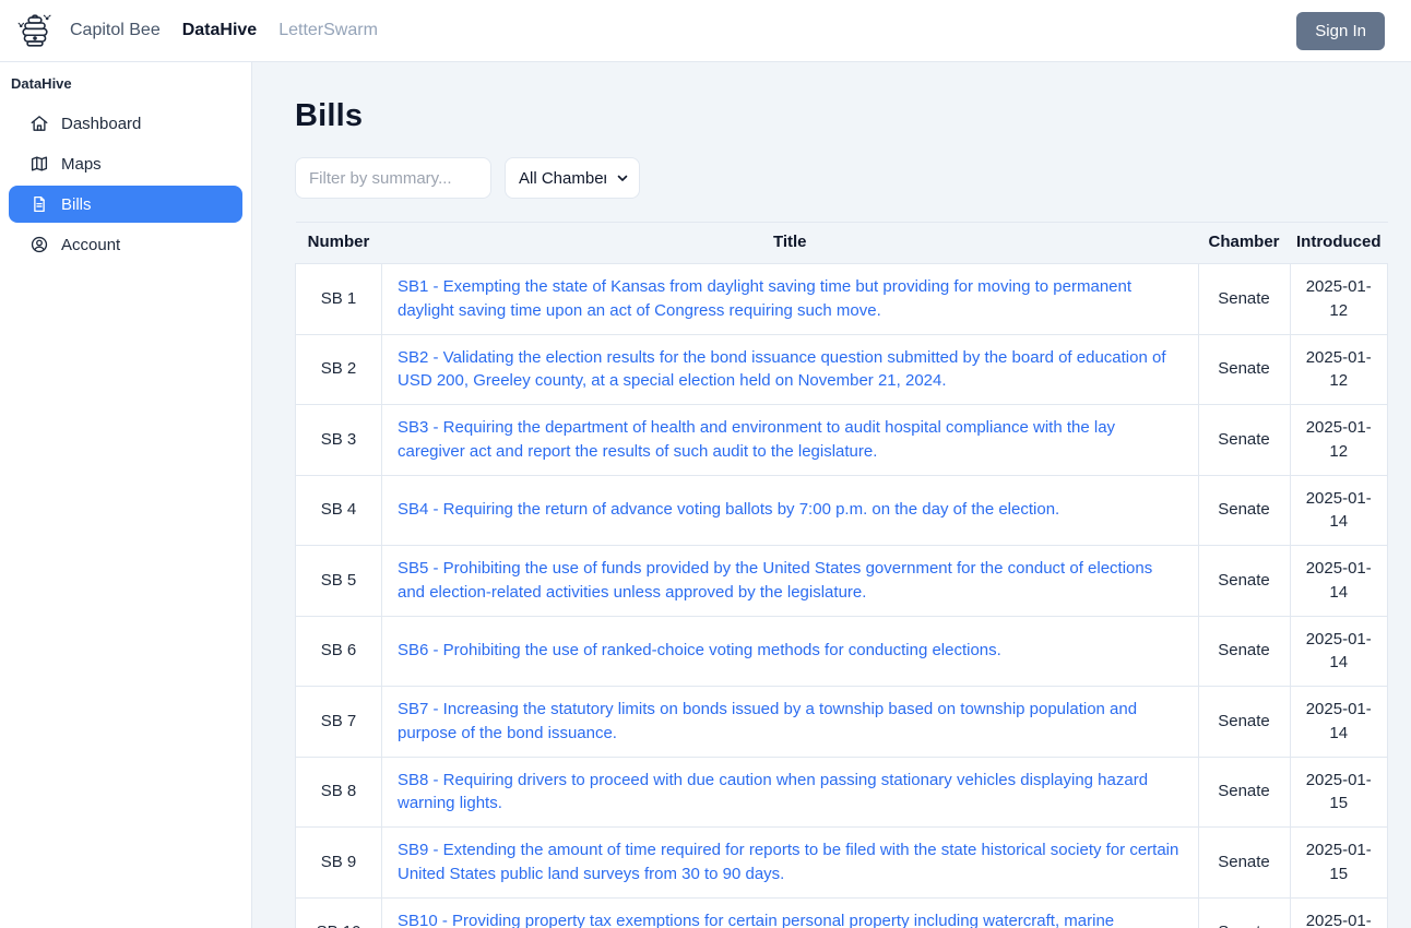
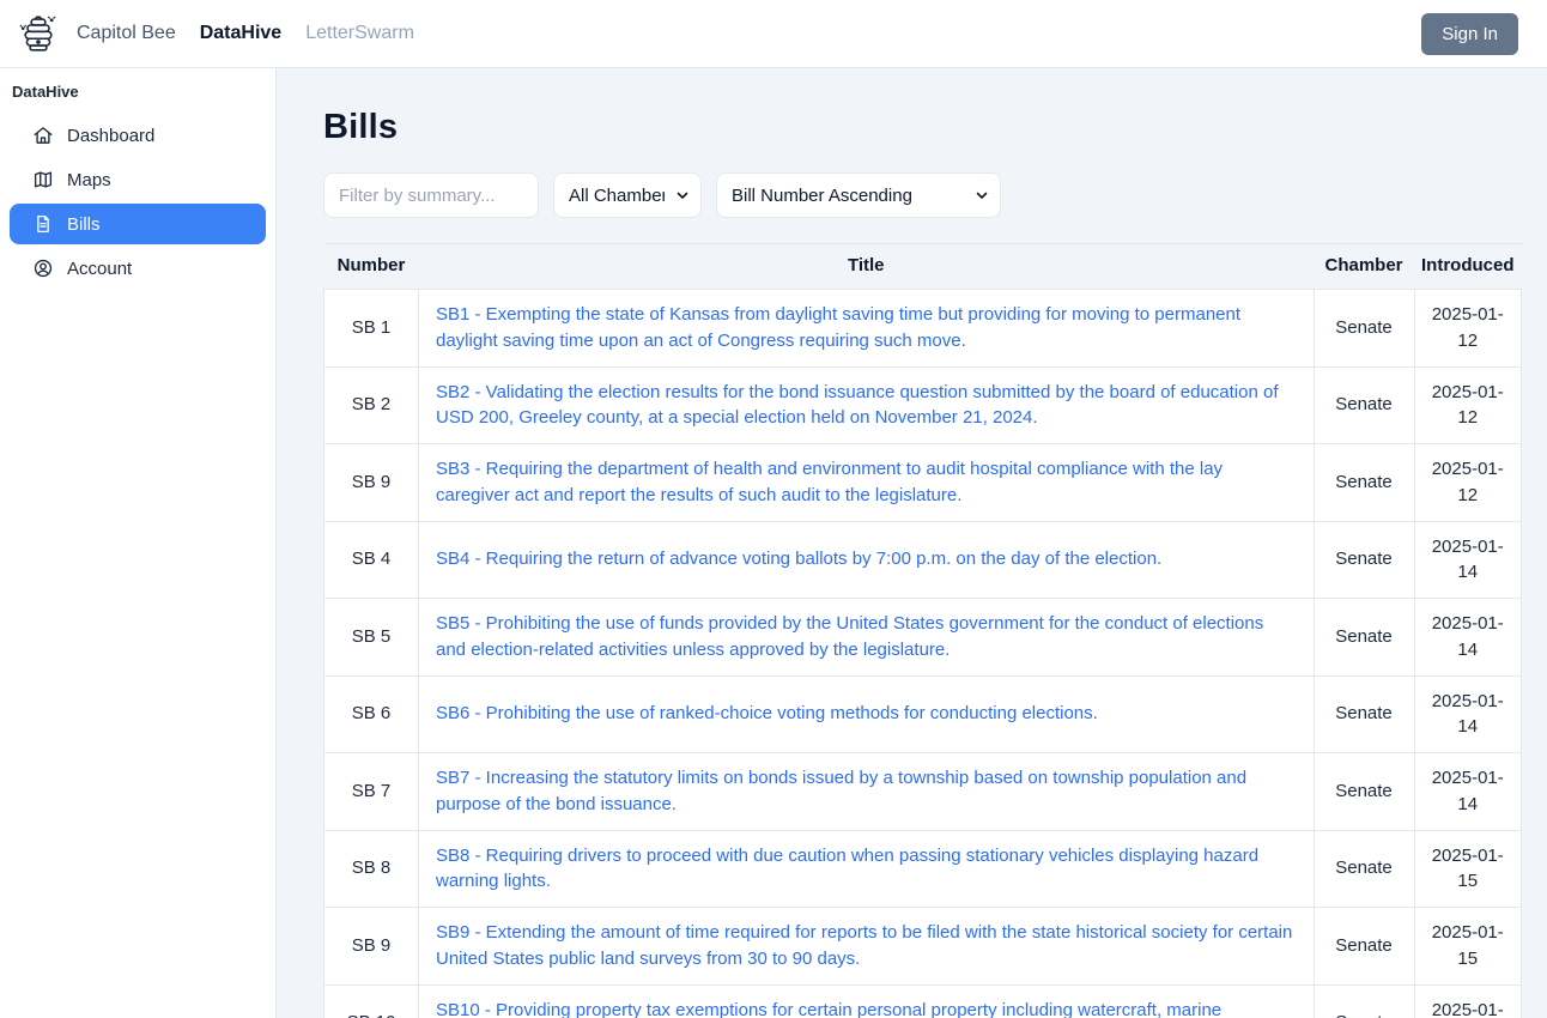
  Capitol Bee
  DataHive
  LetterSwarm
  Sign In
  DataHive
  Dashboard
  Maps
  Bills
  Account
  Bills
  Filter by summary...
  All Chambe
+ Bill Number Ascending
  Number	Title	Chamber	Introduced
  SB 1	SB1 - Exempting the state of Kansas from daylight saving time but providing for moving to permanent daylight saving time upon an act of Congress requiring such move.	Senate	2025-01-12
  SB 2	SB2 - Validating the election results for the bond issuance question submitted by the board of education of USD 200, Greeley county, at a special election held on November 21, 2024.	Senate	2025-01-12
- SB 3	SB3 - Requiring the department of health and environment to audit hospital compliance with the lay caregiver act and report the results of such audit to the legislature.	Senate	2025-01-12
+ SB 9	SB3 - Requiring the department of health and environment to audit hospital compliance with the lay caregiver act and report the results of such audit to the legislature.	Senate	2025-01-12
  SB 4	SB4 - Requiring the return of advance voting ballots by 7:00 p.m. on the day of the election.	Senate	2025-01-14
  SB 5	SB5 - Prohibiting the use of funds provided by the United States government for the conduct of elections and election-related activities unless approved by the legislature.	Senate	2025-01-14
  SB 6	SB6 - Prohibiting the use of ranked-choice voting methods for conducting elections.	Senate	2025-01-14
  SB 7	SB7 - Increasing the statutory limits on bonds issued by a township based on township population and purpose of the bond issuance.	Senate	2025-01-14
  SB 8	SB8 - Requiring drivers to proceed with due caution when passing stationary vehicles displaying hazard warning lights.	Senate	2025-01-15
  SB 9	SB9 - Extending the amount of time required for reports to be filed with the state historical society for certain United States public land surveys from 30 to 90 days.	Senate	2025-01-15
